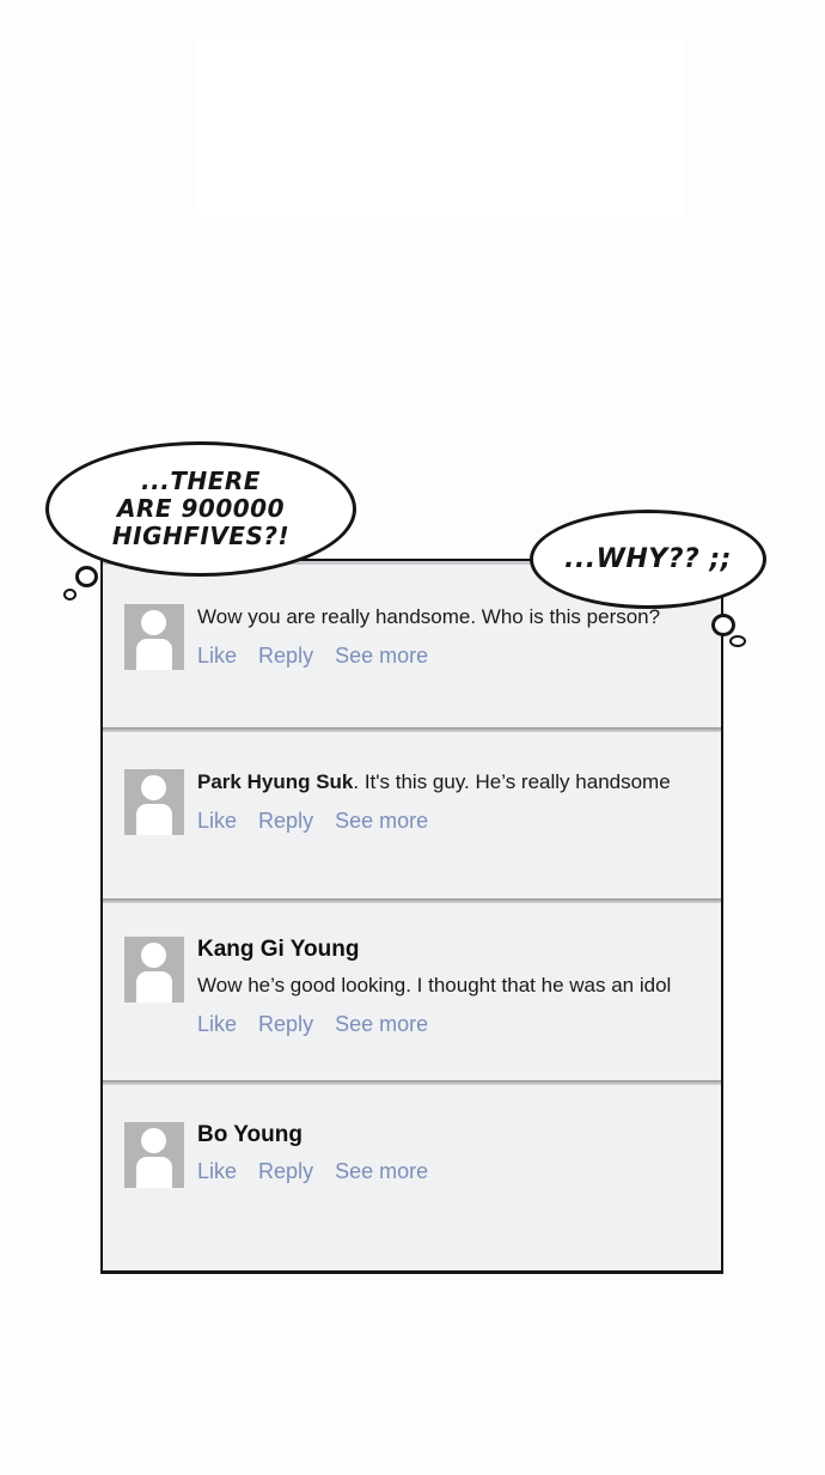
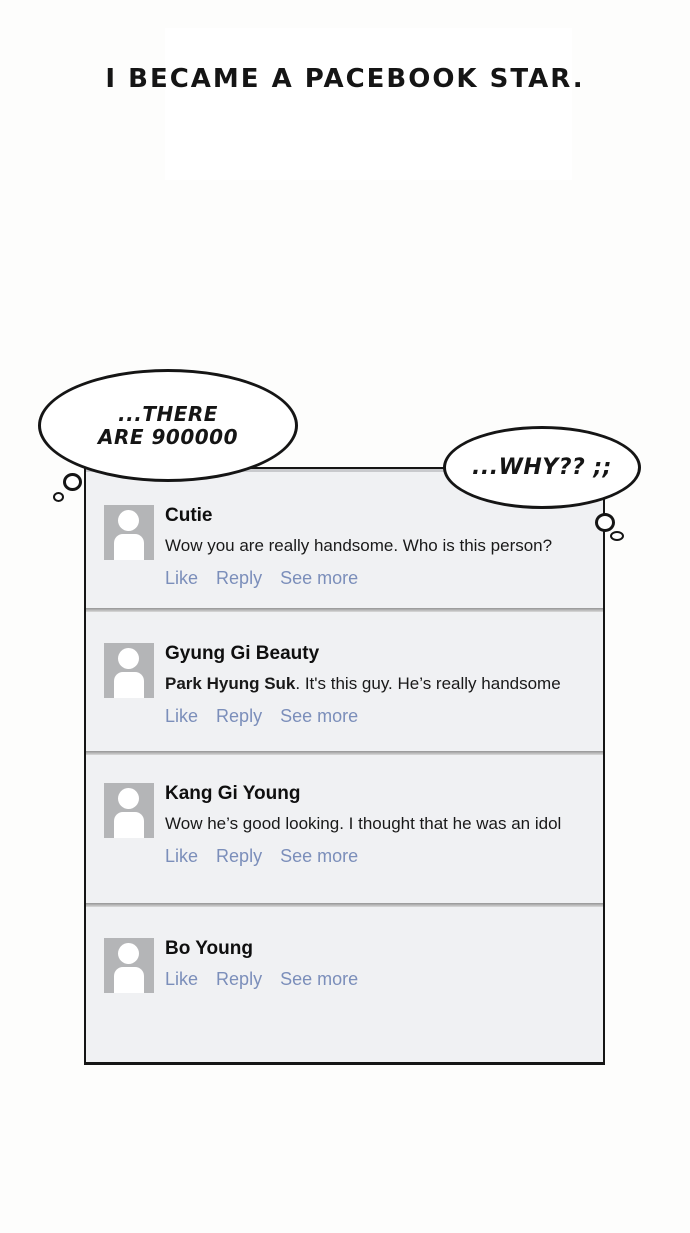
+ I BECAME A PACEBOOK STAR.
+ Cutie
  Wow you are really handsome. Who is this person?
  Like Reply See more
+ Gyung Gi Beauty
  Park Hyung Suk. It's this guy. He’s really handsome
  Like Reply See more
  Kang Gi Young
  Wow he’s good looking. I thought that he was an idol
  Like Reply See more
  Bo Young
  Like Reply See more
  ...THERE
  ARE 900000
- HIGHFIVES?!
  ...WHY?? ;;
